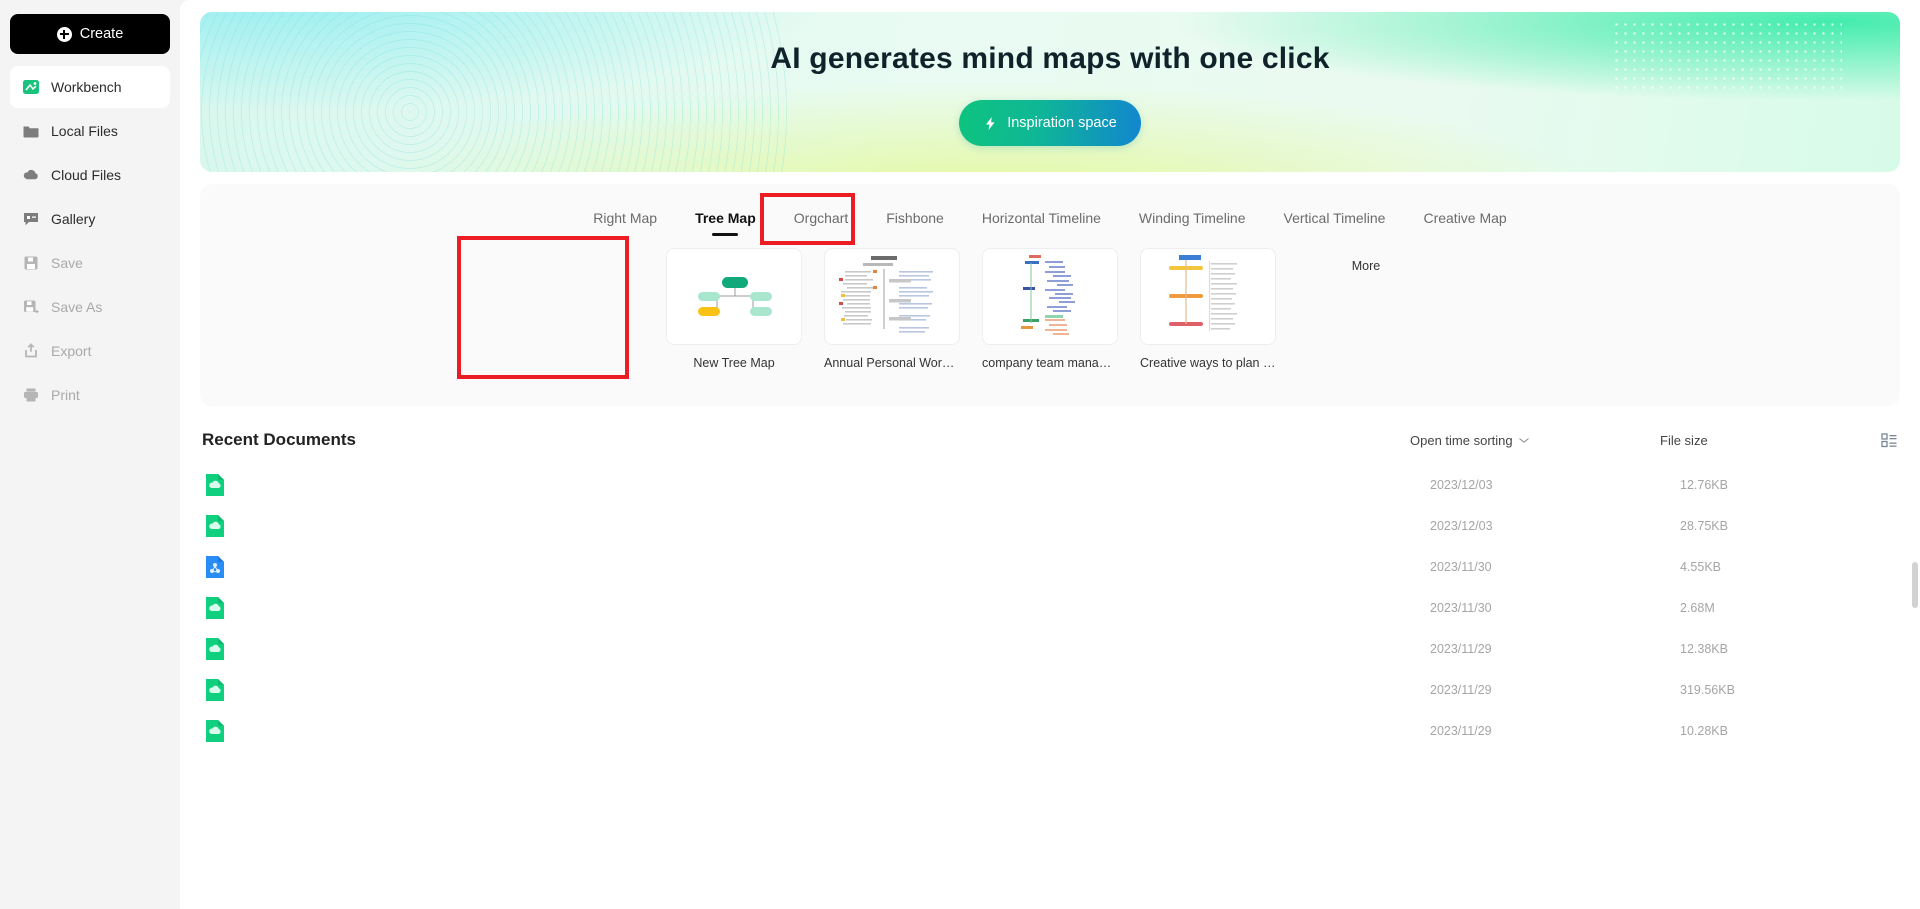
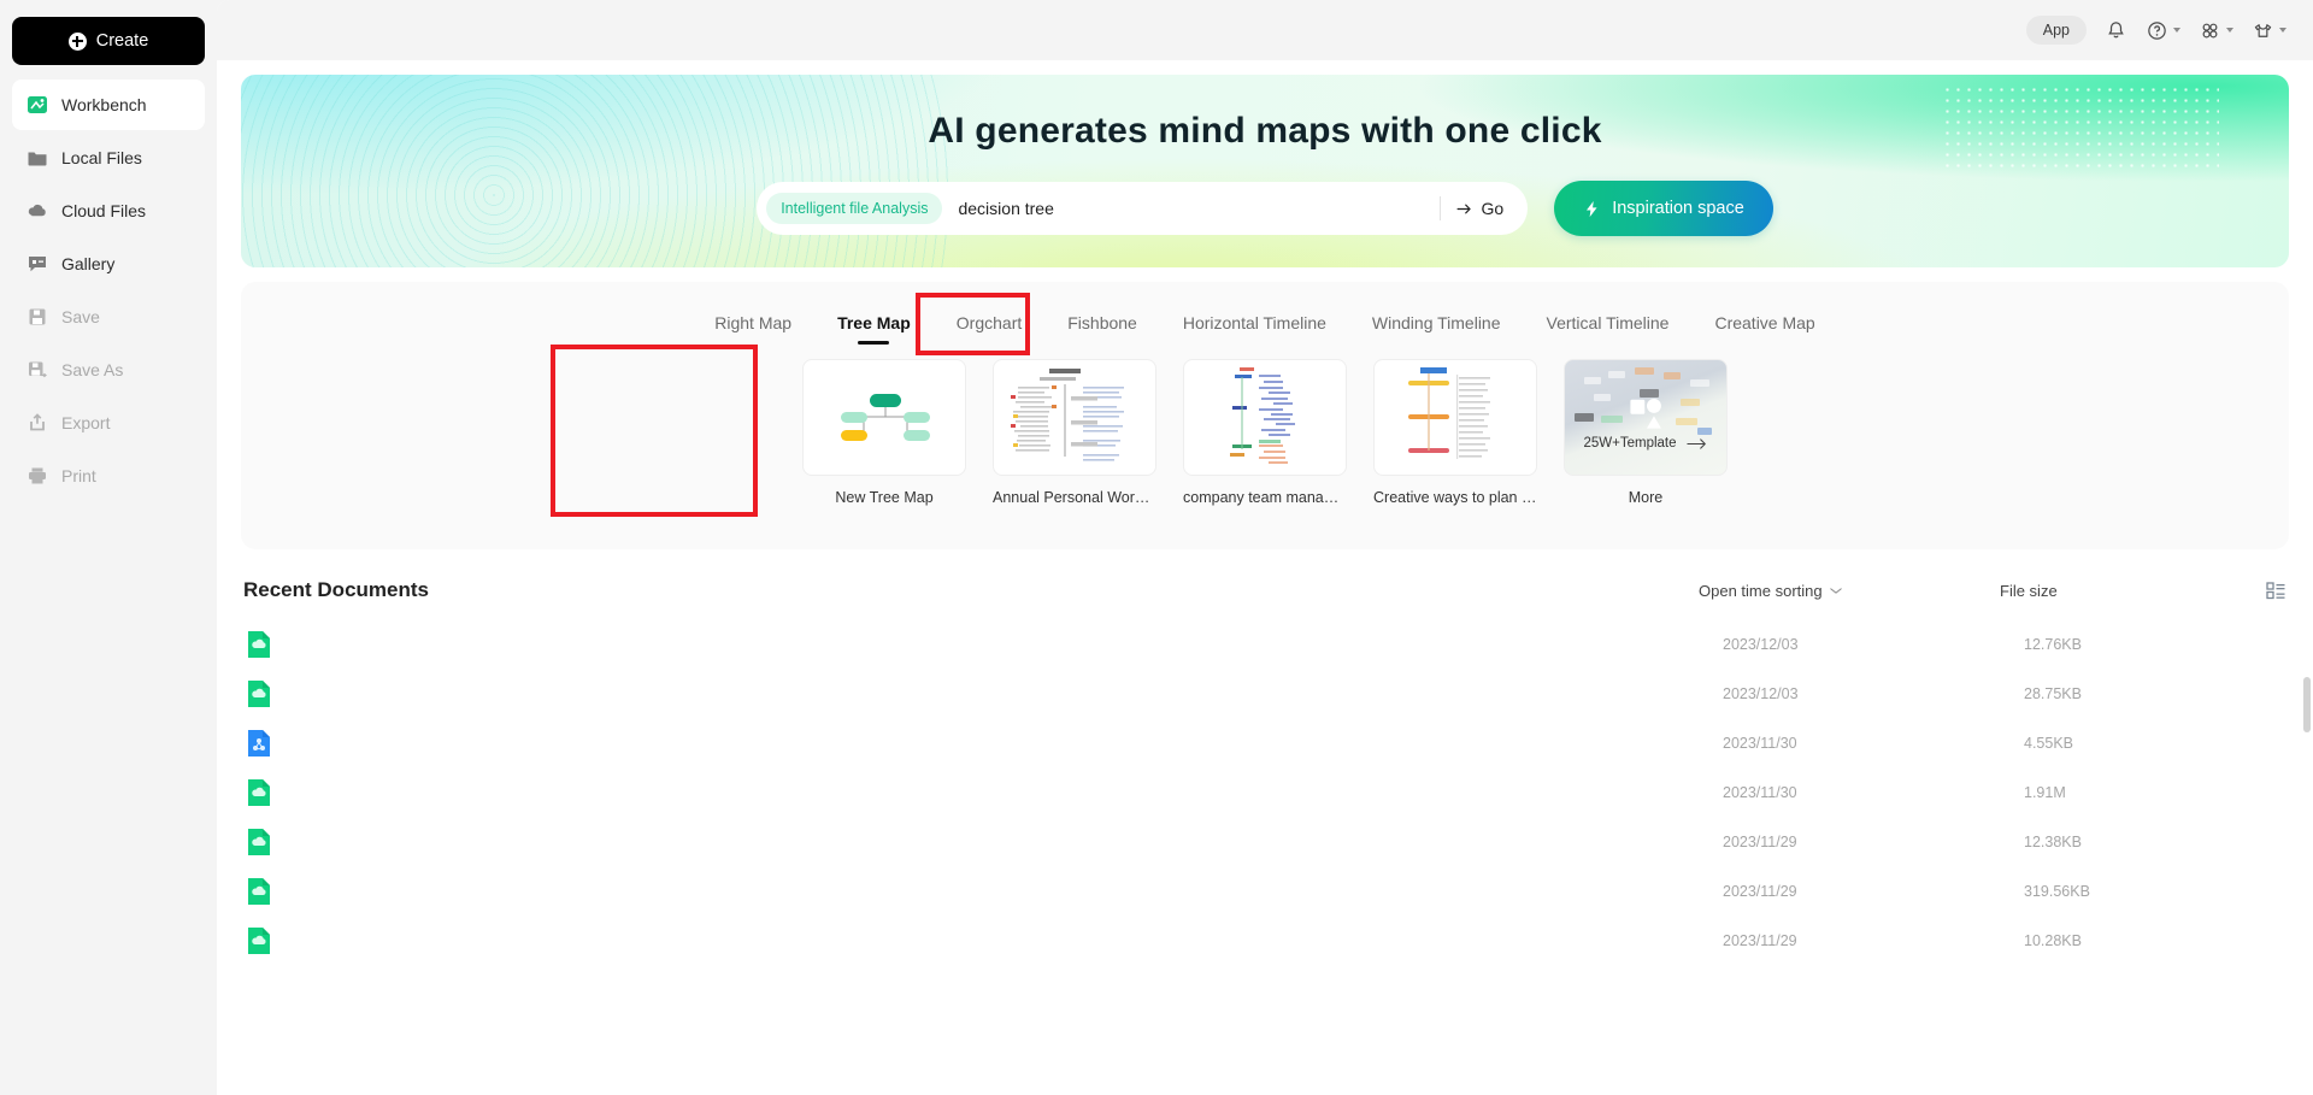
  Create
  Workbench
  Local Files
  Cloud Files
  Gallery
  Save
  Save As
  Export
  Print
+ App
  AI generates mind maps with one click
+ Intelligent file Analysis
+ decision tree
+ Go
  Inspiration space
  Right Map
  Tree Map
  Orgchart
  Fishbone
  Horizontal Timeline
  Winding Timeline
  Vertical Timeline
  Creative Map
  New Tree Map
  Annual Personal Work P
  company team managem
  Creative ways to plan ev
+ 25W+Template
  More
  Recent Documents
  Open time sorting
  File size
  2023/12/03
  12.76KB
  2023/12/03
  28.75KB
  2023/11/30
  4.55KB
  2023/11/30
- 2.68M
+ 1.91M
  2023/11/29
  12.38KB
  2023/11/29
  319.56KB
  2023/11/29
  10.28KB
